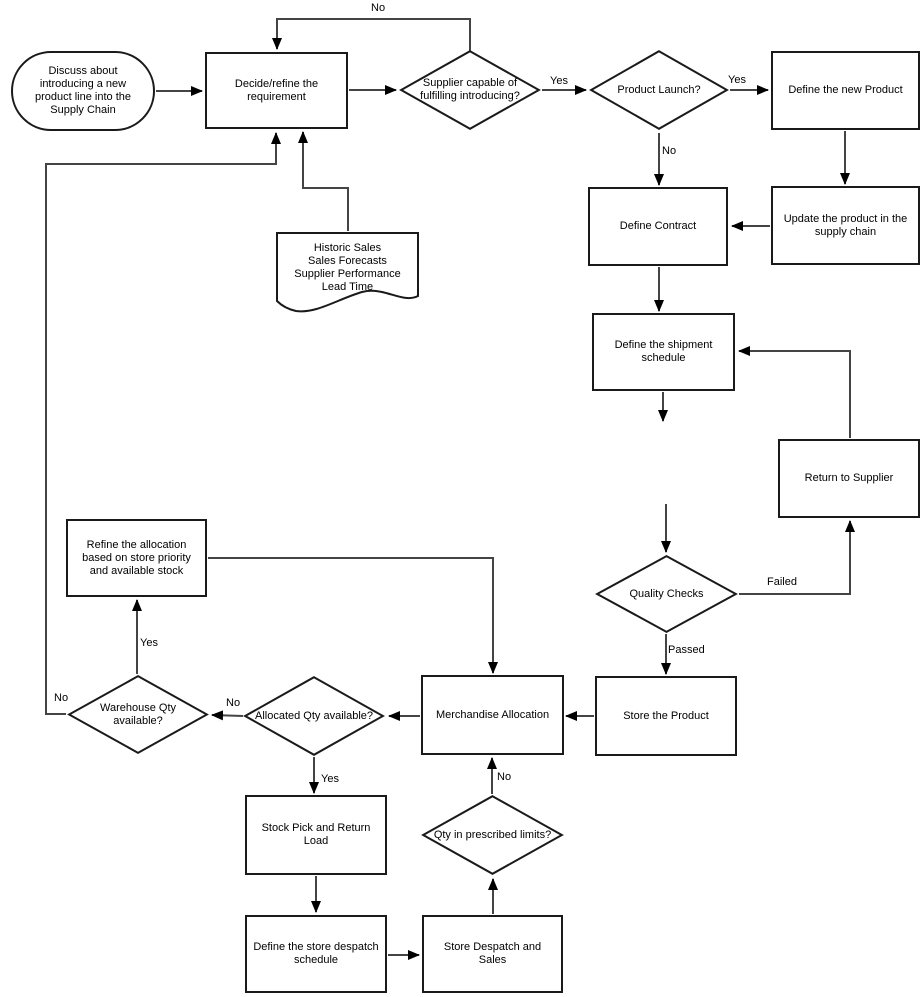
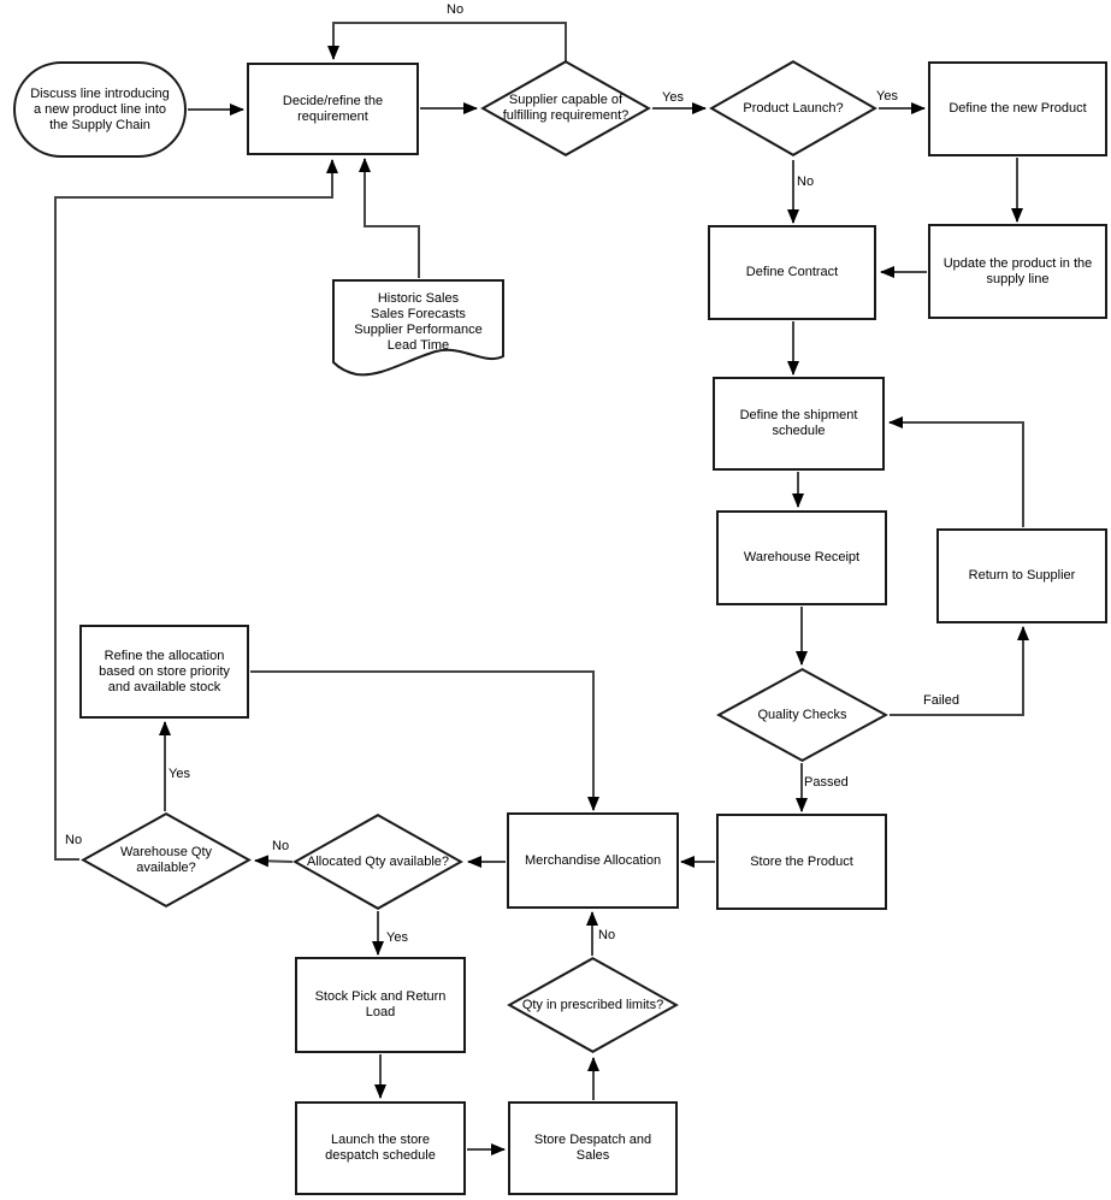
- Discuss about introducing a new product line into the Supply Chain
+ Discuss line introducing a new product line into the Supply Chain
  Decide/refine the requirement
- Supplier capable of fulfilling introducing?
+ Supplier capable of fulfilling requirement?
  Product Launch?
  Define the new Product
- Update the product in the supply chain
+ Update the product in the supply line
  Define Contract
  Define the shipment schedule
+ Warehouse Receipt
  Return to Supplier
  Quality Checks
  Store the Product
  Merchandise Allocation
  Allocated Qty available?
  Warehouse Qty available?
  Refine the allocation based on store priority and available stock
  Qty in prescribed limits?
  Stock Pick and Return Load
- Define the store despatch schedule
+ Launch the store despatch schedule
  Store Despatch and Sales
  Historic Sales
  Sales Forecasts
  Supplier Performance
  Lead Time
  No
  Yes
  Yes
  No
  Failed
  Passed
  No
  Yes
  No
  Yes
  No
